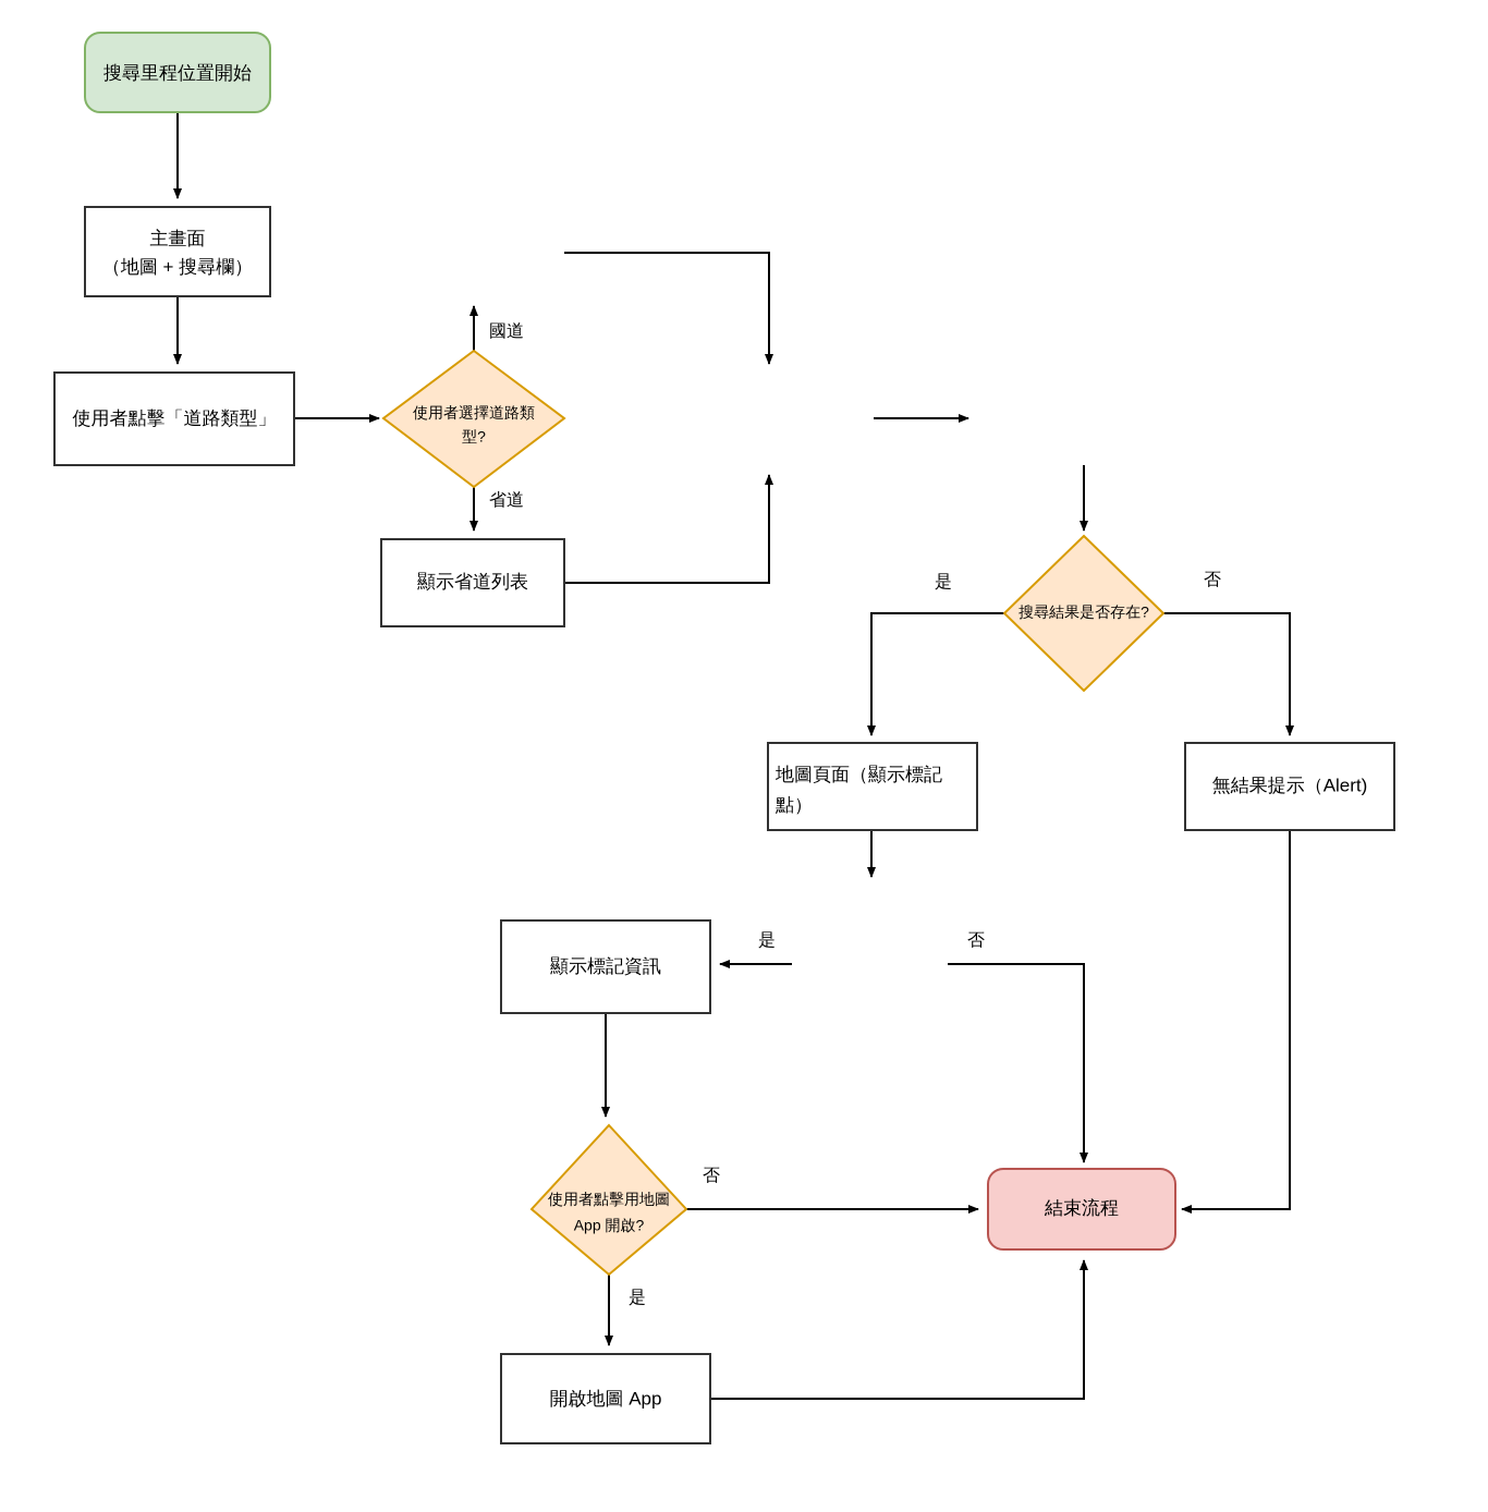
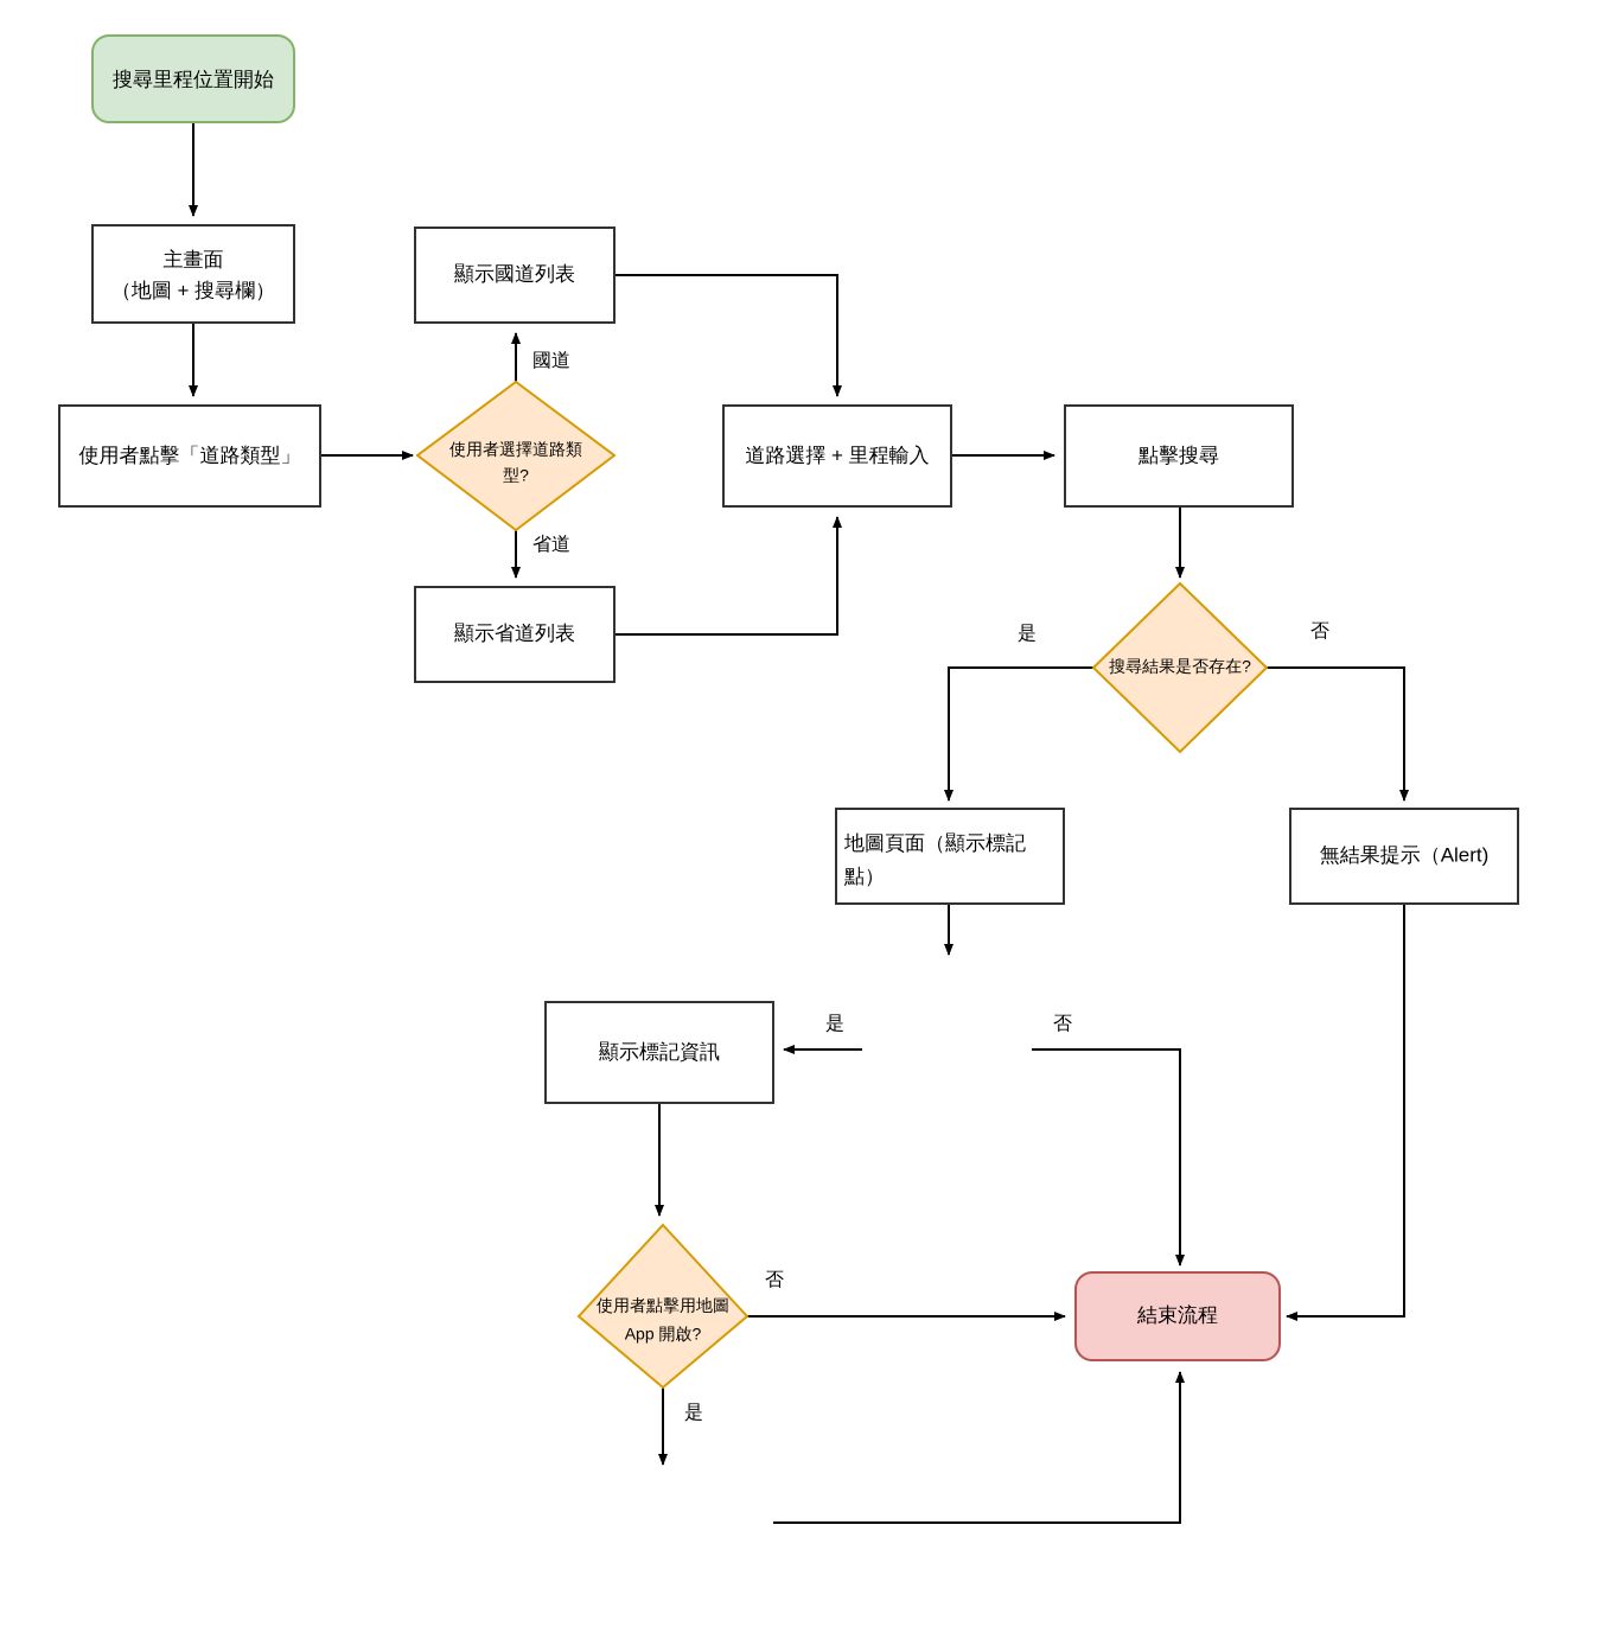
  搜尋里程位置開始
  主畫面
  （地圖 + 搜尋欄）
  使用者點擊「道路類型」
  使用者選擇道路類
  型?
+ 顯示國道列表
  顯示省道列表
+ 道路選擇 + 里程輸入
+ 點擊搜尋
  搜尋結果是否存在?
  地圖頁面（顯示標記
  點）
  無結果提示（Alert)
  顯示標記資訊
  使用者點擊用地圖
  App 開啟?
- 開啟地圖 App
  結束流程
  國道
  省道
  是
  否
  是
  否
  否
  是
